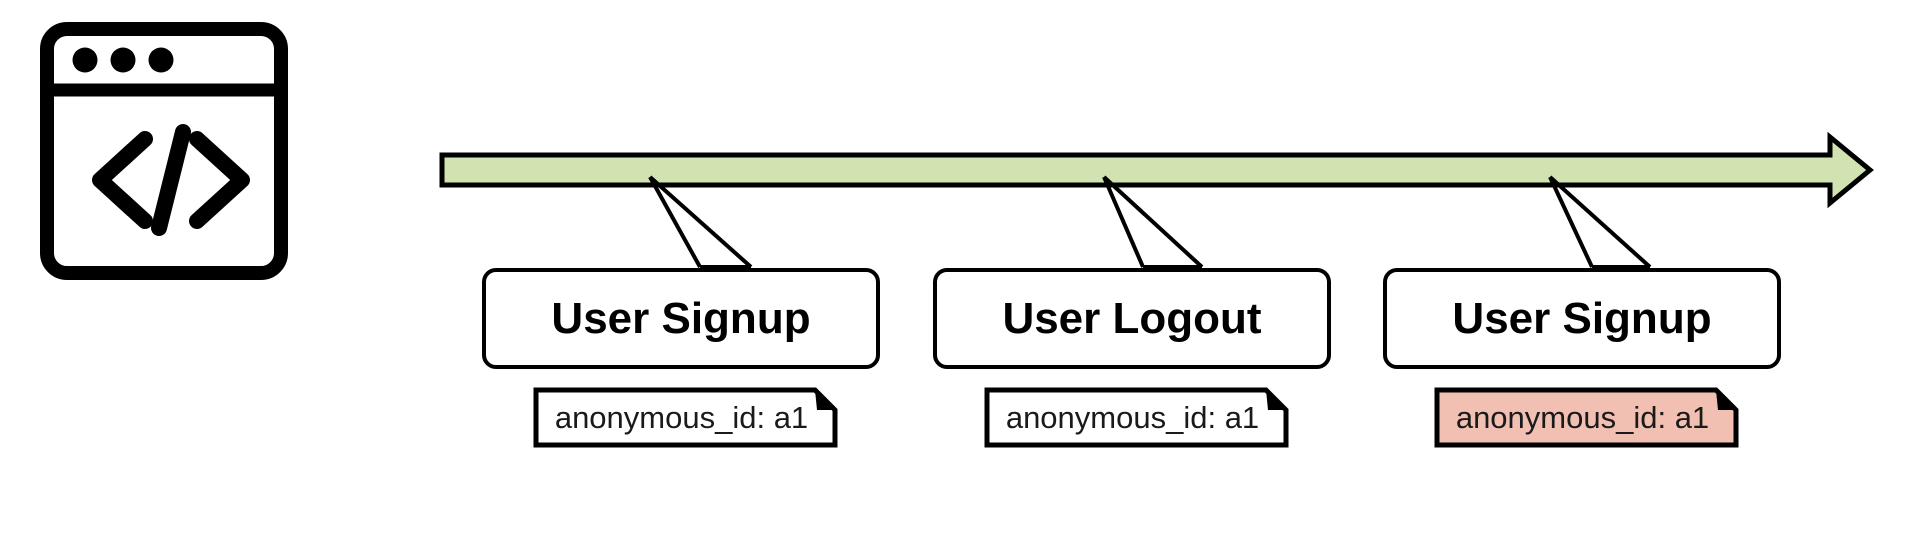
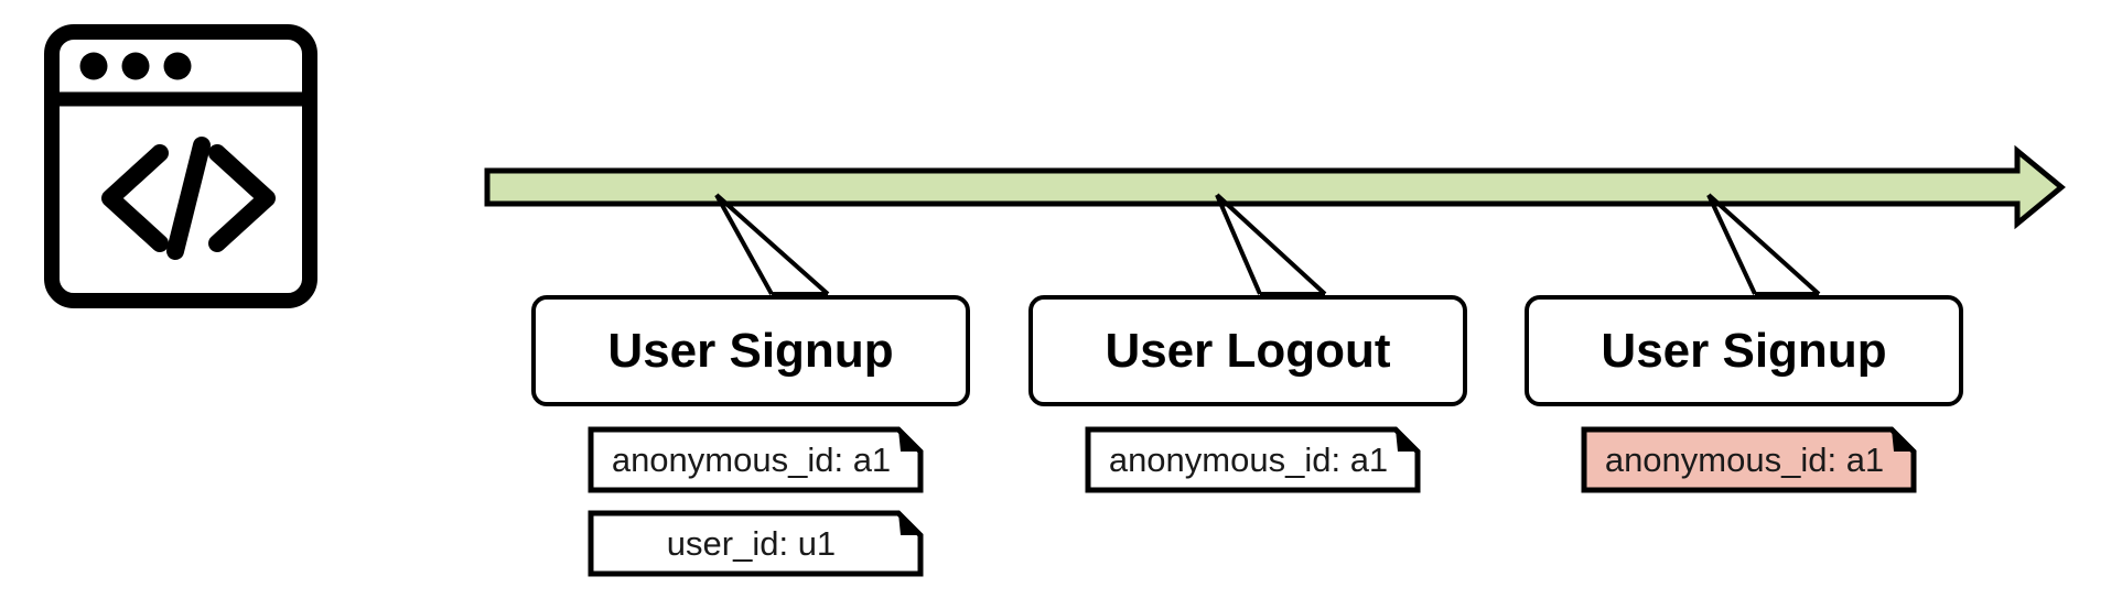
  User Signup
  anonymous_id: a1
+ user_id: u1
  User Logout
  anonymous_id: a1
  User Signup
  anonymous_id: a1
